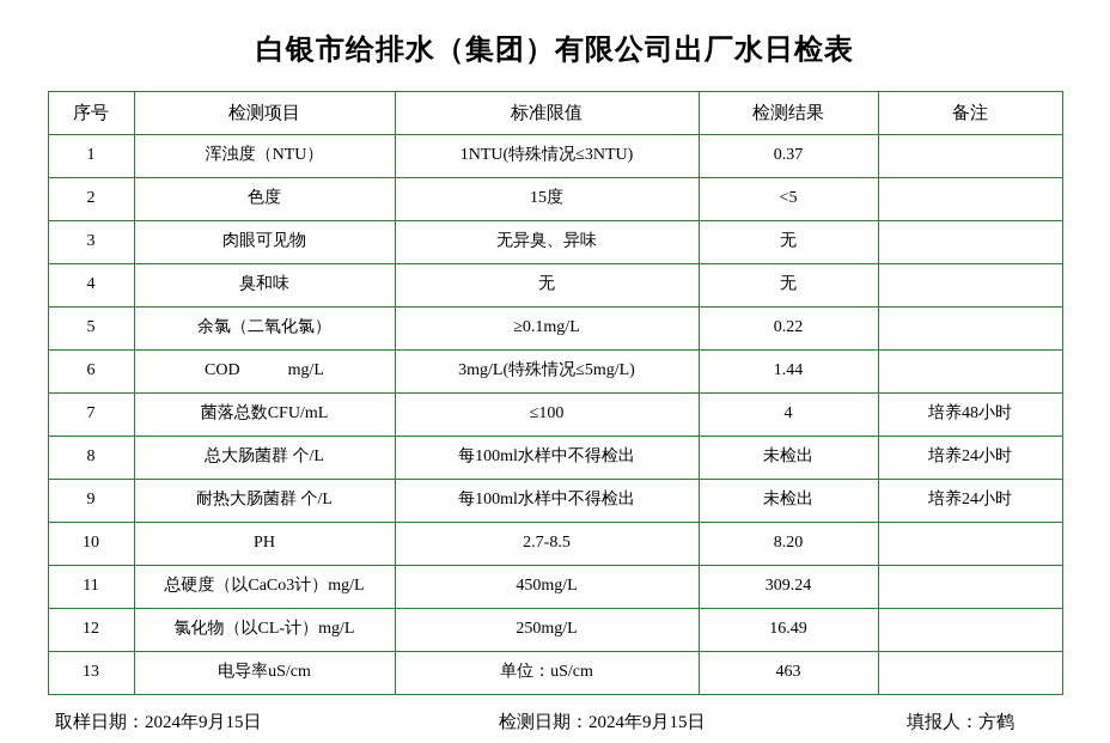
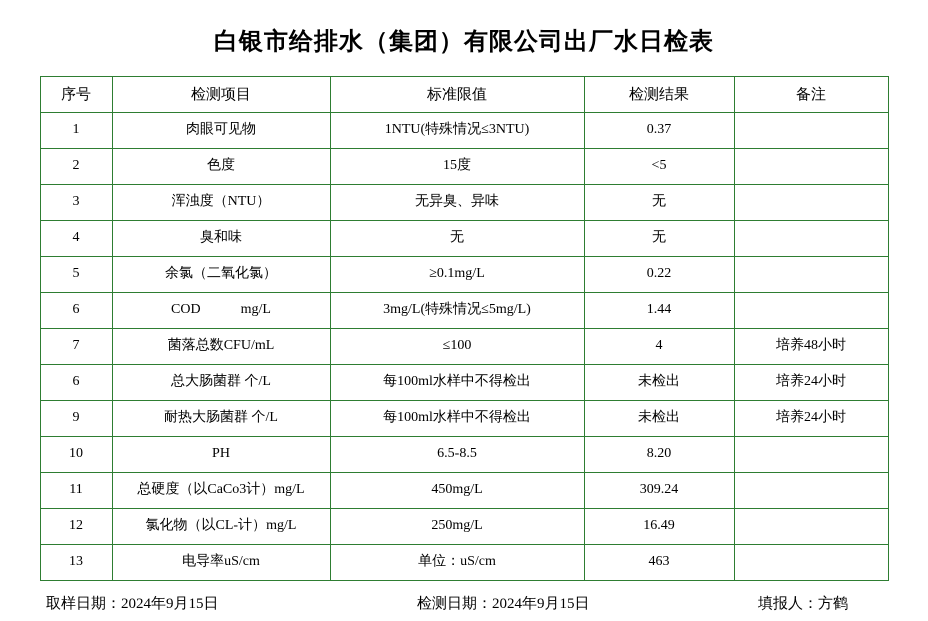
  白银市给排水（集团）有限公司出厂水日检表
  序号	检测项目	标准限值	检测结果	备注
- 1	浑浊度（NTU）	1NTU(特殊情况≤3NTU)	0.37
+ 1	肉眼可见物	1NTU(特殊情况≤3NTU)	0.37
  2	色度	15度	<5
- 3	肉眼可见物	无异臭、异味	无
+ 3	浑浊度（NTU）	无异臭、异味	无
  4	臭和味	无	无
  5	余氯（二氧化氯）	≥0.1mg/L	0.22
  6	COD mg/L	3mg/L(特殊情况≤5mg/L)	1.44
  7	菌落总数CFU/mL	≤100	4	培养48小时
- 8	总大肠菌群 个/L	每100ml水样中不得检出	未检出	培养24小时
+ 6	总大肠菌群 个/L	每100ml水样中不得检出	未检出	培养24小时
  9	耐热大肠菌群 个/L	每100ml水样中不得检出	未检出	培养24小时
- 10	PH	2.7-8.5	8.20
+ 10	PH	6.5-8.5	8.20
  11	总硬度（以CaCo3计）mg/L	450mg/L	309.24
  12	氯化物（以CL-计）mg/L	250mg/L	16.49
  13	电导率uS/cm	单位：uS/cm	463
  取样日期：2024年9月15日
  检测日期：2024年9月15日
  填报人：方鹤
